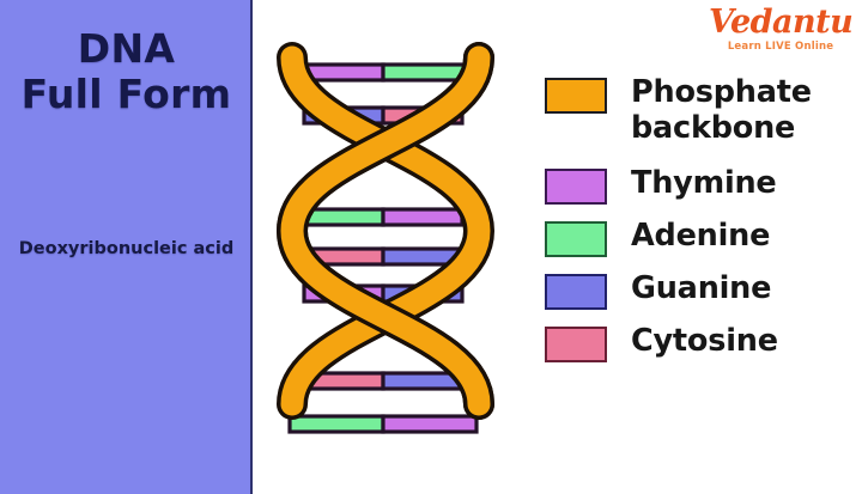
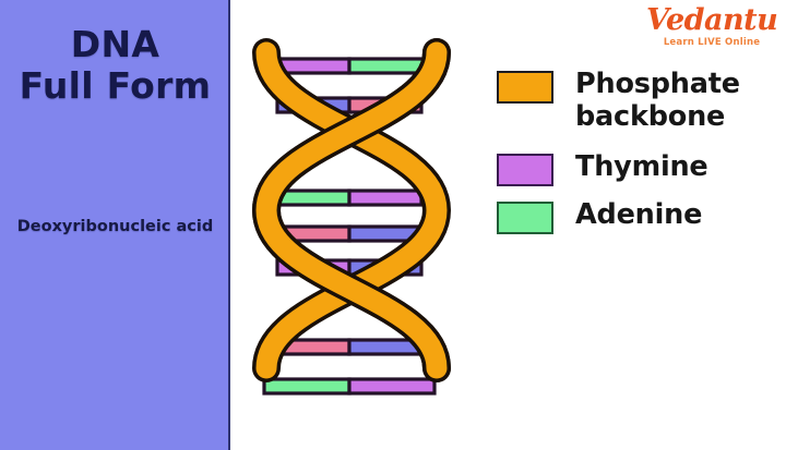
  DNA
  Full Form
  Deoxyribonucleic acid
  Vedantu
  Learn LIVE Online
  Phosphate backbone
  Thymine
  Adenine
- Guanine
- Cytosine
